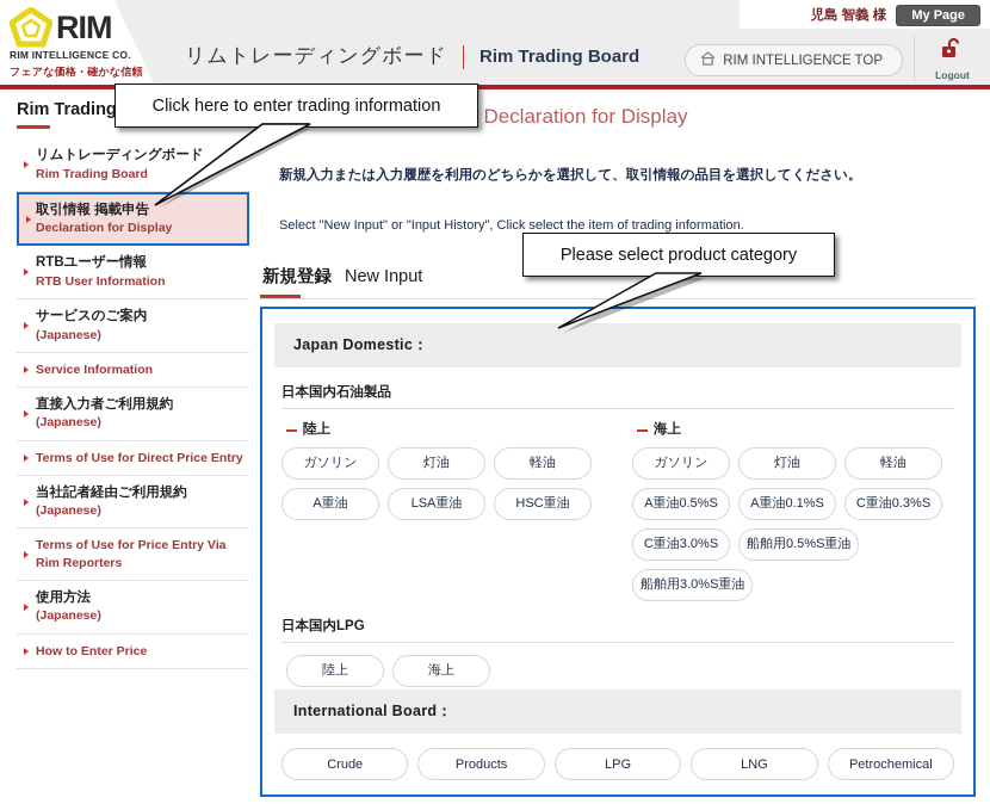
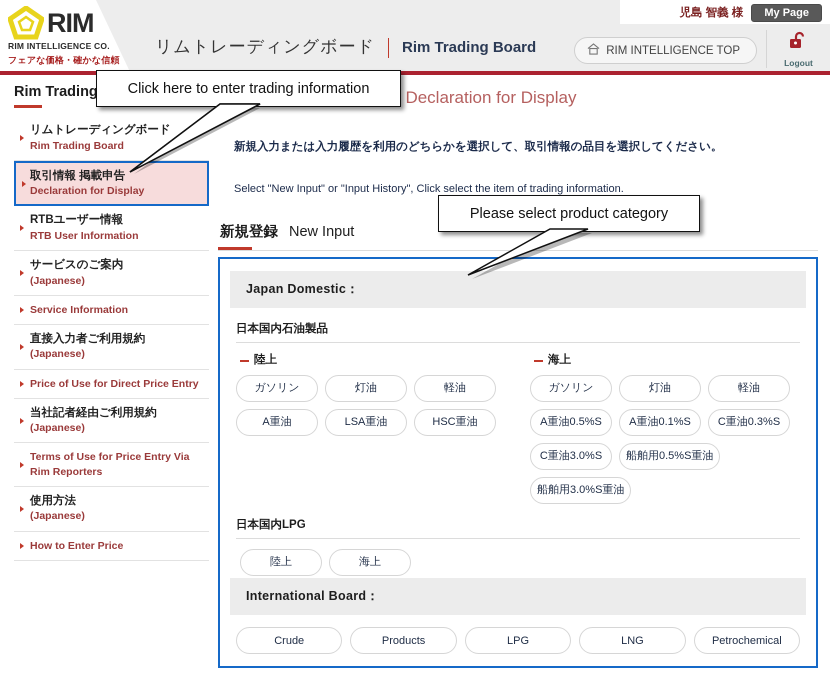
  RIM
  RIM INTELLIGENCE CO.
  フェアな価格・確かな信頼
  児島 智義 様
  My Page
  リムトレーディングボード
  Rim Trading Board
  RIM INTELLIGENCE TOP
  Logout
  リムトレーディングボード
  Rim Trading Board
  取引情報 掲載申告
  Declaration for Display
  RTBユーザー情報
  RTB User Information
  サービスのご案内
  (Japanese)
  Service Information
  直接入力者ご利用規約
  (Japanese)
- Terms of Use for Direct Price Entry
+ Price of Use for Direct Price Entry
  当社記者経由ご利用規約
  (Japanese)
  Terms of Use for Price Entry Via Rim Reporters
  使用方法
  (Japanese)
  How to Enter Price
  Declaration for Display
  新規入力または入力履歴を利用のどちらかを選択して、取引情報の品目を選択してください。
  Select "New Input" or "Input History", Click select the item of trading information.
  新規登録
  New Input
  Japan Domestic：
  日本国内石油製品
  陸上
  ガソリン
  灯油
  軽油
  A重油
  LSA重油
  HSC重油
  海上
  ガソリン
  灯油
  軽油
  A重油0.5%S
  A重油0.1%S
  C重油0.3%S
  C重油3.0%S
  船舶用0.5%S重油
  船舶用3.0%S重油
  日本国内LPG
  陸上
  海上
  International Board：
  Crude
  Products
  LPG
  LNG
  Petrochemical
  Click here to enter trading information
  Please select product category
